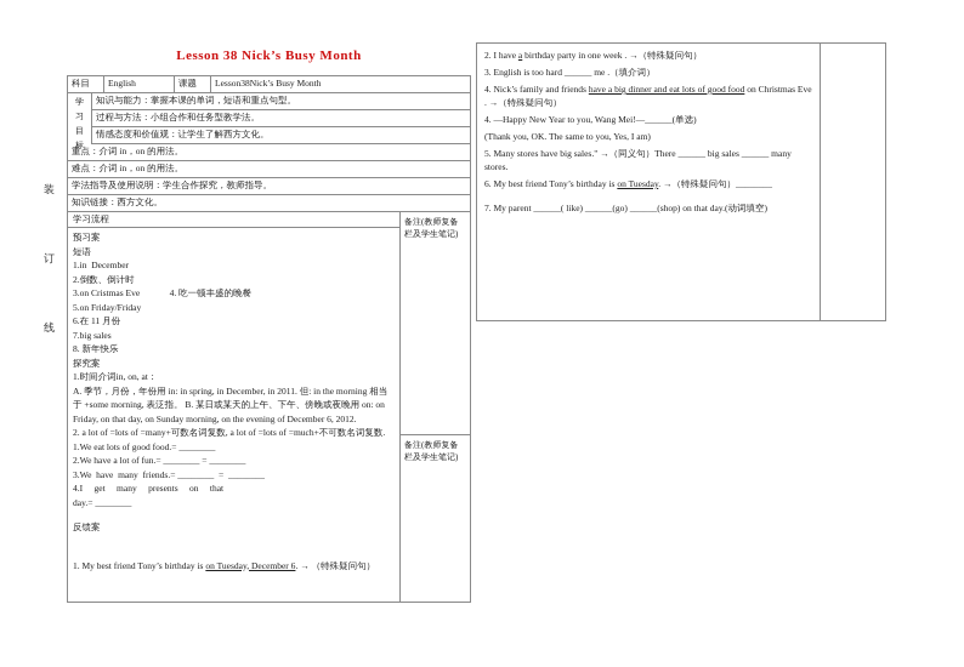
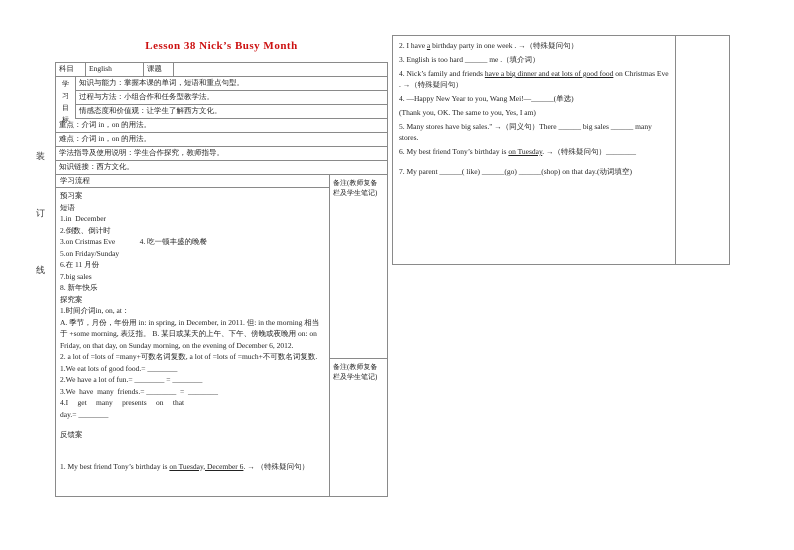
  装
  订
  线
  Lesson 38 Nick’s Busy Month
  科目
  English
  课题
- Lesson38Nick’s Busy Month
  学
  习
  目
  标
  知识与能力：掌握本课的单词，短语和重点句型。
  过程与方法：小组合作和任务型教学法。
  情感态度和价值观：让学生了解西方文化。
  重点：介词 in，on 的用法。
  难点：介词 in，on 的用法。
  学法指导及使用说明：学生合作探究，教师指导。
  知识链接：西方文化。
  学习流程
  预习案
  短语
  1.in December
  2.倒数、倒计时
  3.on Cristmas Eve 4. 吃一顿丰盛的晚餐
- 5.on Friday/Friday
+ 5.on Friday/Sunday
  6.在 11 月份
  7.big sales
  8. 新年快乐
  探究案
  1.时间介词in, on, at：
  A. 季节，月份，年份用 in: in spring, in December, in 2011. 但: in the morning 相当于 +some morning, 表泛指。 B. 某日或某天的上午、下午、傍晚或夜晚用 on: on Friday, on that day, on Sunday morning, on the evening of December 6, 2012.
  2. a lot of =lots of =many+可数名词复数, a lot of =lots of =much+不可数名词复数.
  1.We eat lots of good food.= ________
  2.We have a lot of fun.= ________ = ________
  3.We have many friends.= ________ = ________
  4.I get many presents on that
  day.= ________
  反馈案
  1. My best friend Tony’s birthday is on Tuesday, December 6. → （特殊疑问句）
  备注(教师复备栏及学生笔记)
  备注(教师复备栏及学生笔记)
  2. I have a birthday party in one week . →（特殊疑问句）
  3. English is too hard ______ me .（填介词）
  4. Nick’s family and friends have a big dinner and eat lots of good food on Christmas Eve . →（特殊疑问句）
  4. —Happy New Year to you, Wang Mei!—______(单选)
  (Thank you, OK. The same to you, Yes, I am)
  5. Many stores have big sales." →（同义句）There ______ big sales ______ many stores.
  6. My best friend Tony’s birthday is on Tuesday. →（特殊疑问句）________
  7. My parent ______( like) ______(go) ______(shop) on that day.(动词填空)
